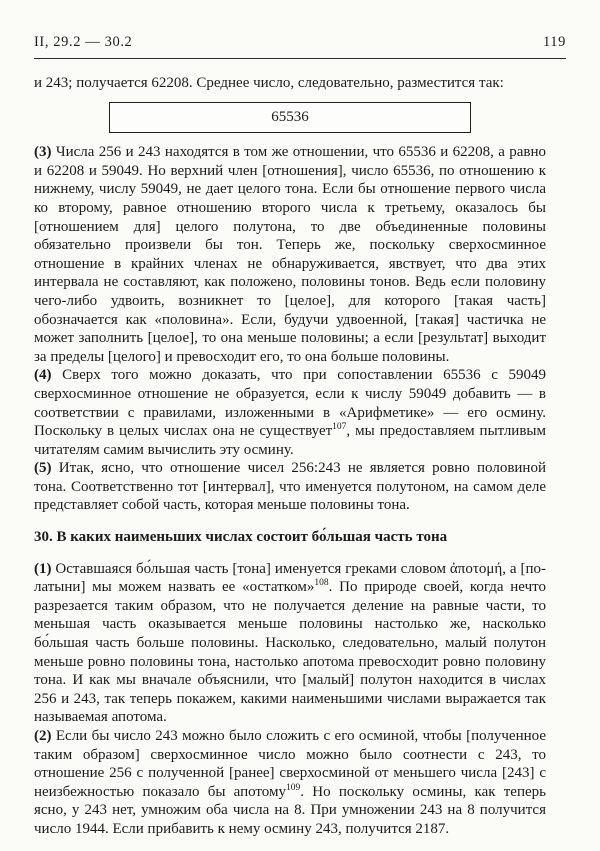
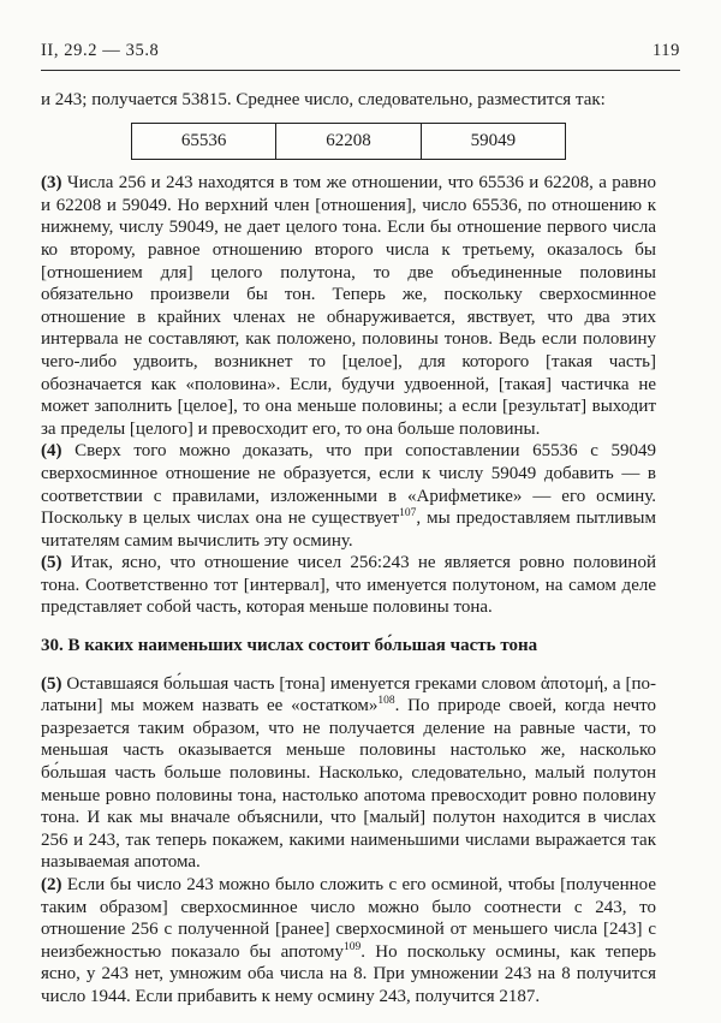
- II, 29.2 — 30.2
+ II, 29.2 — 35.8
  119
- и 243; получается 62208. Среднее число, следовательно, разместится так:
+ и 243; получается 53815. Среднее число, следовательно, разместится так:
  65536
+ 62208
+ 59049
  (3) Числа 256 и 243 находятся в том же отношении, что 65536 и 62208, а равно и 62208 и 59049. Но верхний член [отношения], число 65536, по отношению к нижнему, числу 59049, не дает целого тона. Если бы отношение первого числа ко второму, равное отношению второго числа к третьему, оказалось бы [отношением для] целого полутона, то две объединенные половины обязательно произвели бы тон. Теперь же, поскольку сверхосминное отношение в крайних членах не обнаруживается, явствует, что два этих интервала не составляют, как положено, половины тонов. Ведь если половину чего-либо удвоить, возникнет то [целое], для которого [такая часть] обозначается как «половина». Если, будучи удвоенной, [такая] частичка не может заполнить [целое], то она меньше половины; а если [результат] выходит за пределы [целого] и превосходит его, то она больше половины.
  (4) Сверх того можно доказать, что при сопоставлении 65536 с 59049 сверхосминное отношение не образуется, если к числу 59049 добавить — в соответствии с правилами, изложенными в «Арифметике» — его осмину. Поскольку в целых числах она не существует107, мы предоставляем пытливым читателям самим вычислить эту осмину.
  (5) Итак, ясно, что отношение чисел 256:243 не является ровно половиной тона. Соответственно тот [интервал], что именуется полутоном, на самом деле представляет собой часть, которая меньше половины тона.
  30. В каких наименьших числах состоит бо́льшая часть тона
- (1) Оставшаяся бо́льшая часть [тона] именуется греками словом ἀποτομή, а [по-латыни] мы можем назвать ее «остатком»108. По природе своей, когда нечто разрезается таким образом, что не получается деление на равные части, то меньшая часть оказывается меньше половины настолько же, насколько бо́льшая часть больше половины. Насколько, следовательно, малый полутон меньше ровно половины тона, настолько апотома превосходит ровно половину тона. И как мы вначале объяснили, что [малый] полутон находится в числах 256 и 243, так теперь покажем, какими наименьшими числами выражается так называемая апотома.
+ (5) Оставшаяся бо́льшая часть [тона] именуется греками словом ἀποτομή, а [по-латыни] мы можем назвать ее «остатком»108. По природе своей, когда нечто разрезается таким образом, что не получается деление на равные части, то меньшая часть оказывается меньше половины настолько же, насколько бо́льшая часть больше половины. Насколько, следовательно, малый полутон меньше ровно половины тона, настолько апотома превосходит ровно половину тона. И как мы вначале объяснили, что [малый] полутон находится в числах 256 и 243, так теперь покажем, какими наименьшими числами выражается так называемая апотома.
  (2) Если бы число 243 можно было сложить с его осминой, чтобы [полученное таким образом] сверхосминное число можно было соотнести с 243, то отношение 256 с полученной [ранее] сверхосминой от меньшего числа [243] с неизбежностью показало бы апотому109. Но поскольку осмины, как теперь ясно, у 243 нет, умножим оба числа на 8. При умножении 243 на 8 получится число 1944. Если прибавить к нему осмину 243, получится 2187.
